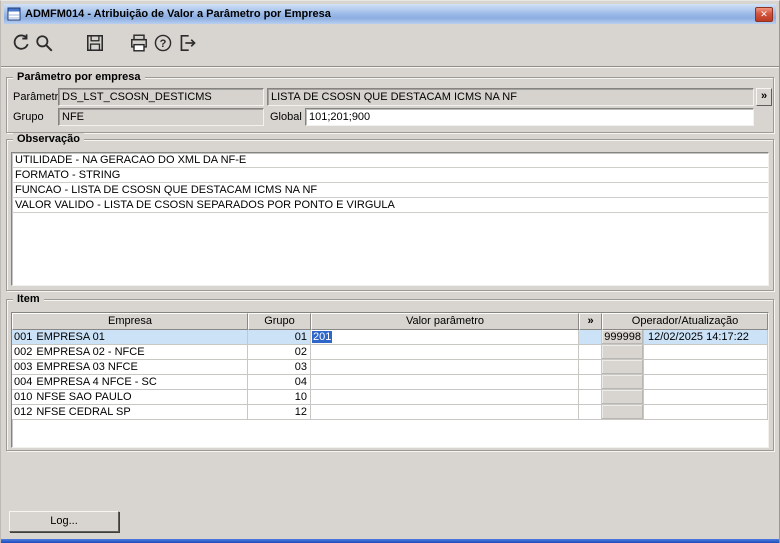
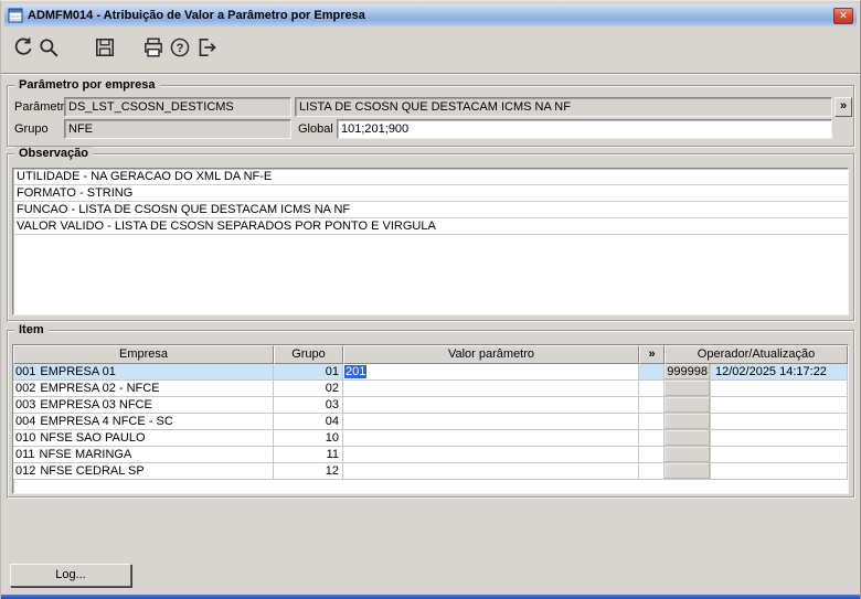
  ADMFM014 - Atribuição de Valor a Parâmetro por Empresa
  ✕
  ?
  Parâmetro por empresa
  Parâmetr
  DS_LST_CSOSN_DESTICMS
  LISTA DE CSOSN QUE DESTACAM ICMS NA NF
  »
  Grupo
  NFE
  Global
  101;201;900
  Observação
  UTILIDADE - NA GERACAO DO XML DA NF-E
  FORMATO - STRING
  FUNCAO - LISTA DE CSOSN QUE DESTACAM ICMS NA NF
  VALOR VALIDO - LISTA DE CSOSN SEPARADOS POR PONTO E VIRGULA
  Item
  Empresa
  Grupo
  Valor parâmetro
  »
  Operador/Atualização
  001 EMPRESA 01
  01
  201
  999998
  12/02/2025 14:17:22
  002 EMPRESA 02 - NFCE
  02
  003 EMPRESA 03 NFCE
  03
  004 EMPRESA 4 NFCE - SC
  04
  010 NFSE SAO PAULO
  10
+ 011 NFSE MARINGA
+ 11
  012 NFSE CEDRAL SP
  12
  Log...
